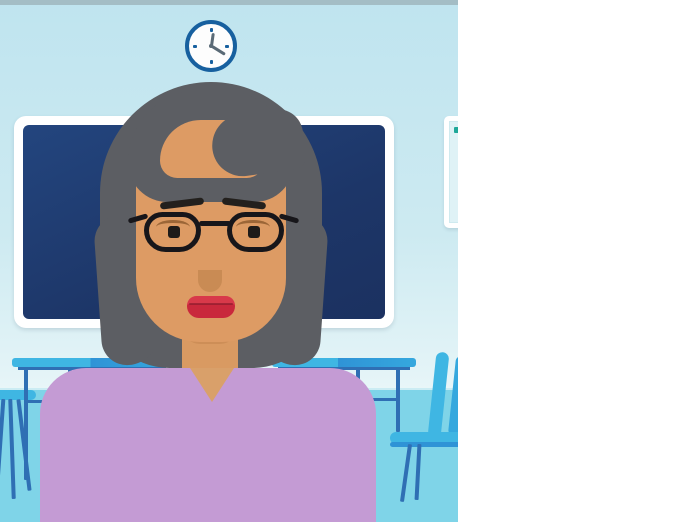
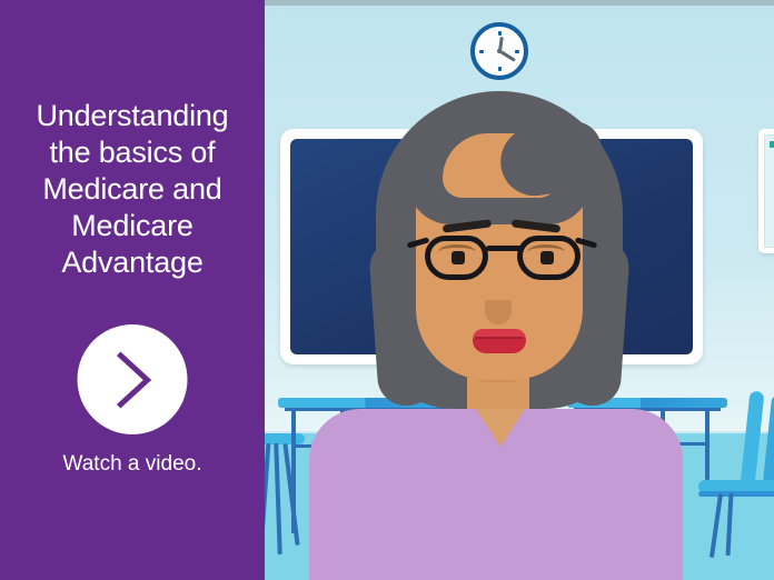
+ Understanding the basics of Medicare and Medicare Advantage
+ Watch a video.
